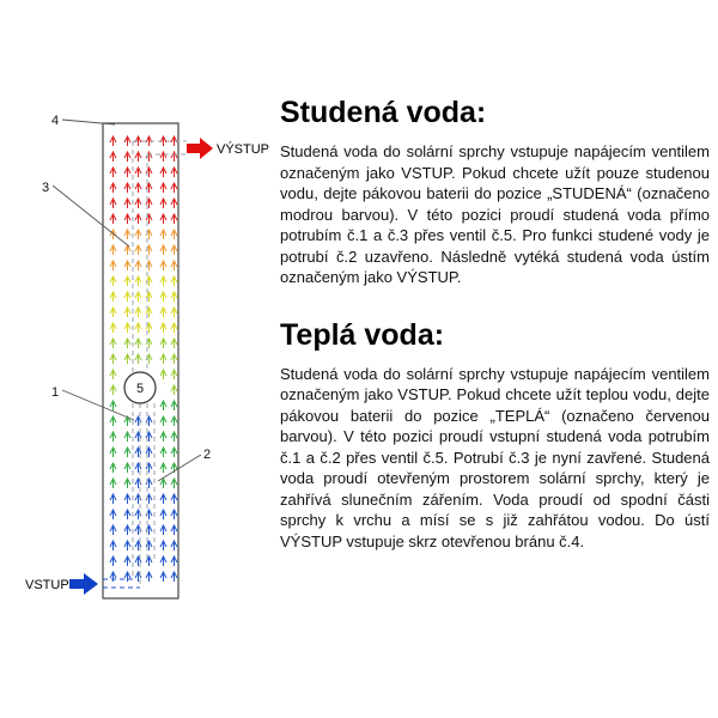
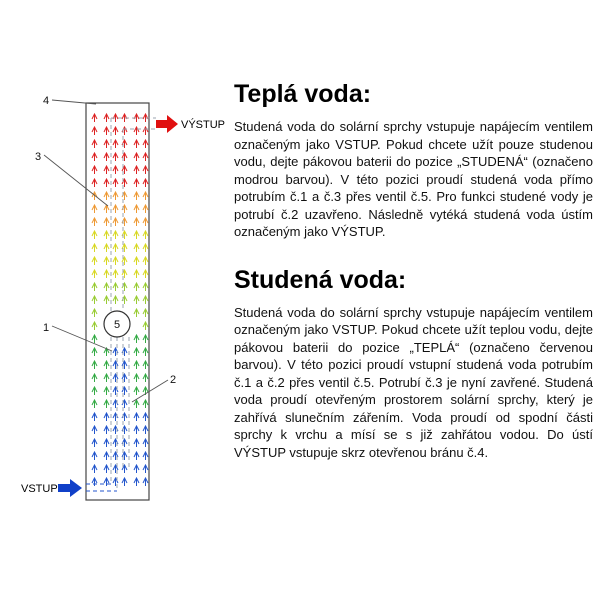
  5
  4
  3
  1
  2
  VÝSTUP
  VSTUP
- Studená voda:
+ Teplá voda:
  Studená voda do solární sprchy vstupuje napájecím ventilem označeným jako VSTUP. Pokud chcete užít pouze studenou vodu, dejte pákovou baterii do pozice „STUDENÁ“ (označeno modrou barvou). V této pozici proudí studená voda přímo potrubím č.1 a č.3 přes ventil č.5. Pro funkci studené vody je potrubí č.2 uzavřeno. Následně vytéká studená voda ústím označeným jako VÝSTUP.
- Teplá voda:
+ Studená voda:
  Studená voda do solární sprchy vstupuje napájecím ventilem označeným jako VSTUP. Pokud chcete užít teplou vodu, dejte pákovou baterii do pozice „TEPLÁ“ (označeno červenou barvou). V této pozici proudí vstupní studená voda potrubím č.1 a č.2 přes ventil č.5. Potrubí č.3 je nyní zavřené. Studená voda proudí otevřeným prostorem solární sprchy, který je zahřívá slunečním zářením. Voda proudí od spodní části sprchy k vrchu a mísí se s již zahřátou vodou. Do ústí VÝSTUP vstupuje skrz otevřenou bránu č.4.
